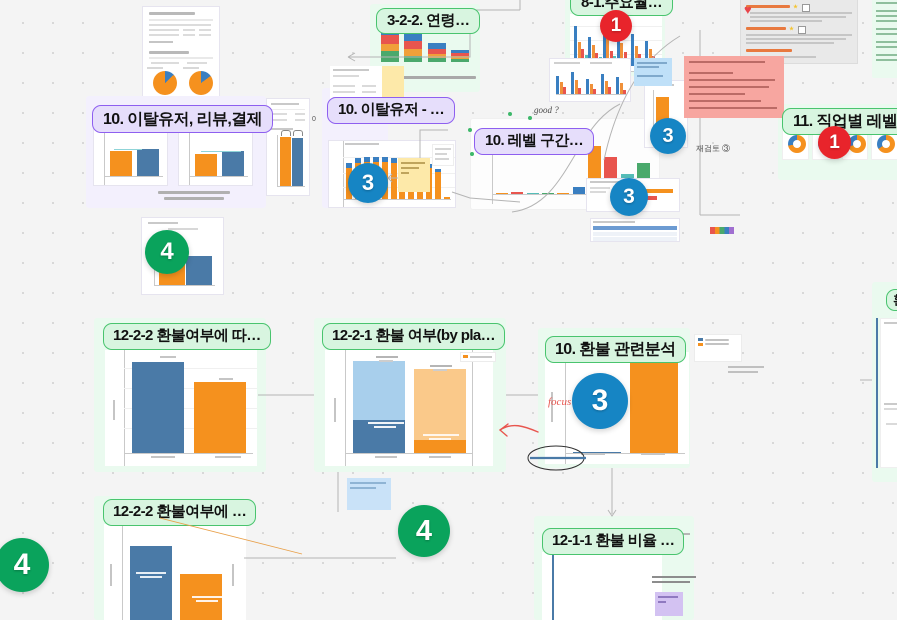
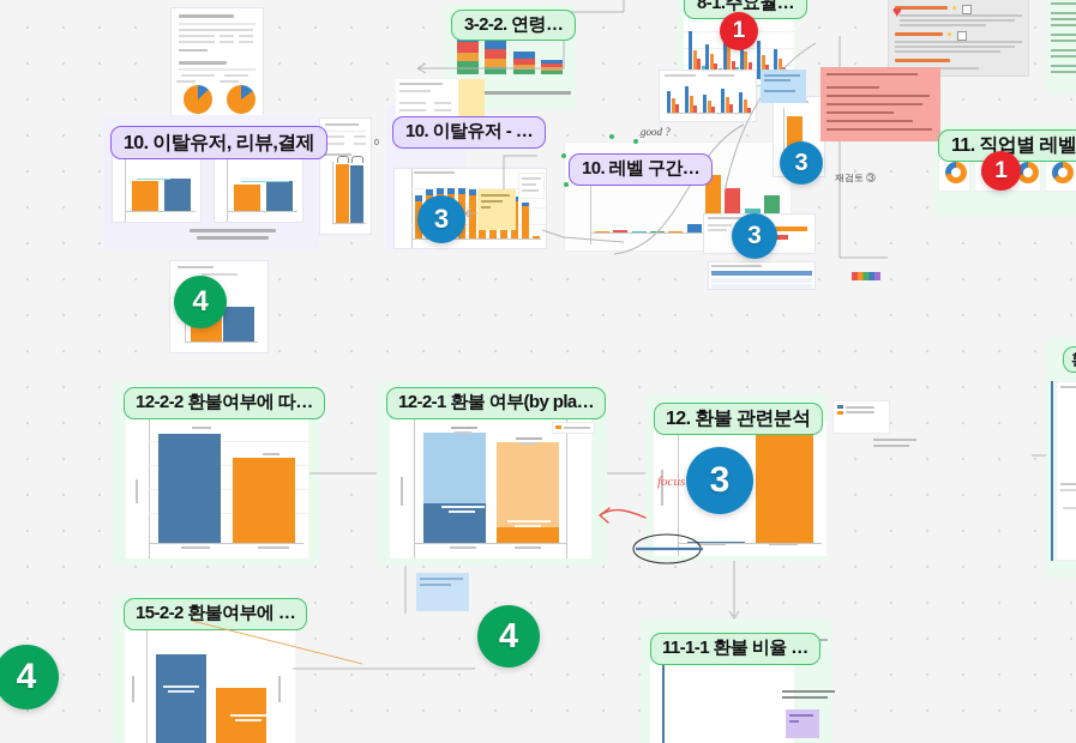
  3-2-2. 연령…
  8-1.주요월…
  1
  ♥
  10. 이탈유저, 리뷰,결제
  4
  3
  10. 이탈유저 - …
  10. 레벨 구간…
  good ?
  3
  재검토 ③
  3
  11. 직업별 레벨
  1
  12-2-2 환불여부에 따…
  12-2-1 환불 여부(by pla…
  3
- 10. 환불 관련분석
+ 12. 환불 관련분석
  focus
- 12-2-2 환불여부에 …
+ 15-2-2 환불여부에 …
  4
  4
- 12-1-1 환불 비율 …
+ 11-1-1 환불 비율 …
